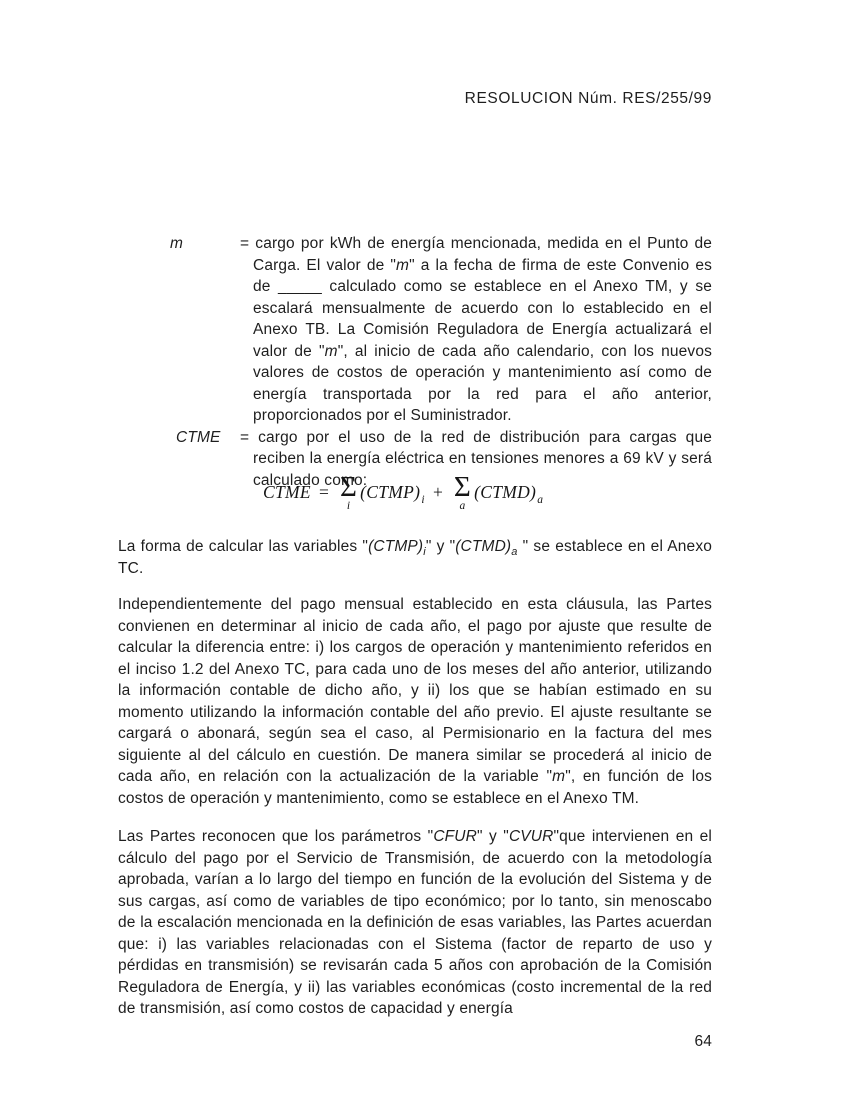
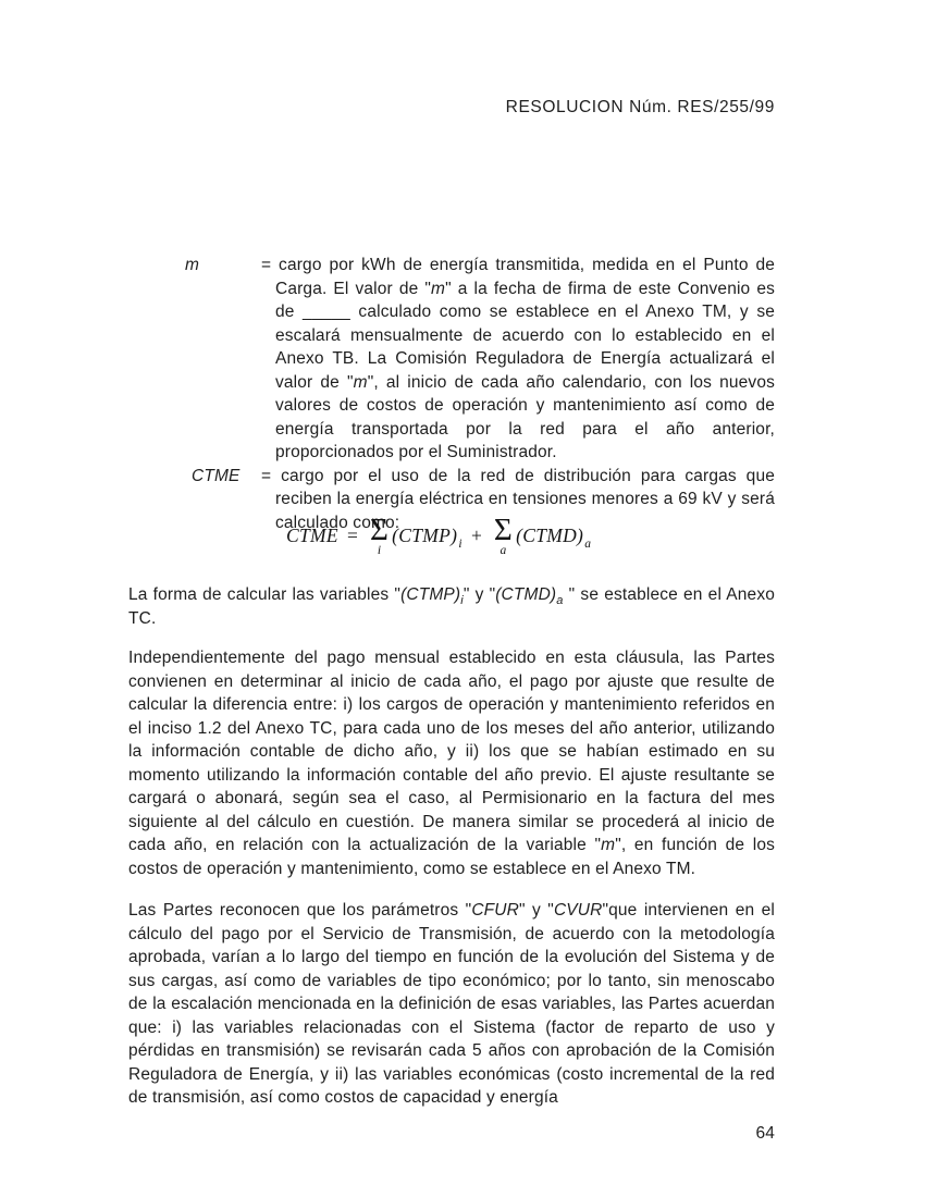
  RESOLUCION Núm. RES/255/99
  m
- = cargo por kWh de energía mencionada, medida en el Punto de Carga. El valor de "m" a la fecha de firma de este Convenio es de _____ calculado como se establece en el Anexo TM, y se escalará mensualmente de acuerdo con lo establecido en el Anexo TB. La Comisión Reguladora de Energía actualizará el valor de "m", al inicio de cada año calendario, con los nuevos valores de costos de operación y mantenimiento así como de energía transportada por la red para el año anterior, proporcionados por el Suministrador.
+ = cargo por kWh de energía transmitida, medida en el Punto de Carga. El valor de "m" a la fecha de firma de este Convenio es de _____ calculado como se establece en el Anexo TM, y se escalará mensualmente de acuerdo con lo establecido en el Anexo TB. La Comisión Reguladora de Energía actualizará el valor de "m", al inicio de cada año calendario, con los nuevos valores de costos de operación y mantenimiento así como de energía transportada por la red para el año anterior, proporcionados por el Suministrador.
  CTME
  = cargo por el uso de la red de distribución para cargas que reciben la energía eléctrica en tensiones menores a 69 kV y será calculado como:
  CTME
  =
  Σ
  i
  (CTMP)i
  +
  Σ
  a
  (CTMD)a
  La forma de calcular las variables "(CTMP)i" y "(CTMD)a " se establece en el Anexo TC.
  Independientemente del pago mensual establecido en esta cláusula, las Partes convienen en determinar al inicio de cada año, el pago por ajuste que resulte de calcular la diferencia entre: i) los cargos de operación y mantenimiento referidos en el inciso 1.2 del Anexo TC, para cada uno de los meses del año anterior, utilizando la información contable de dicho año, y ii) los que se habían estimado en su momento utilizando la información contable del año previo. El ajuste resultante se cargará o abonará, según sea el caso, al Permisionario en la factura del mes siguiente al del cálculo en cuestión. De manera similar se procederá al inicio de cada año, en relación con la actualización de la variable "m", en función de los costos de operación y mantenimiento, como se establece en el Anexo TM.
  Las Partes reconocen que los parámetros "CFUR" y "CVUR"que intervienen en el cálculo del pago por el Servicio de Transmisión, de acuerdo con la metodología aprobada, varían a lo largo del tiempo en función de la evolución del Sistema y de sus cargas, así como de variables de tipo económico; por lo tanto, sin menoscabo de la escalación mencionada en la definición de esas variables, las Partes acuerdan que: i) las variables relacionadas con el Sistema (factor de reparto de uso y pérdidas en transmisión) se revisarán cada 5 años con aprobación de la Comisión Reguladora de Energía, y ii) las variables económicas (costo incremental de la red de transmisión, así como costos de capacidad y energía
  64
